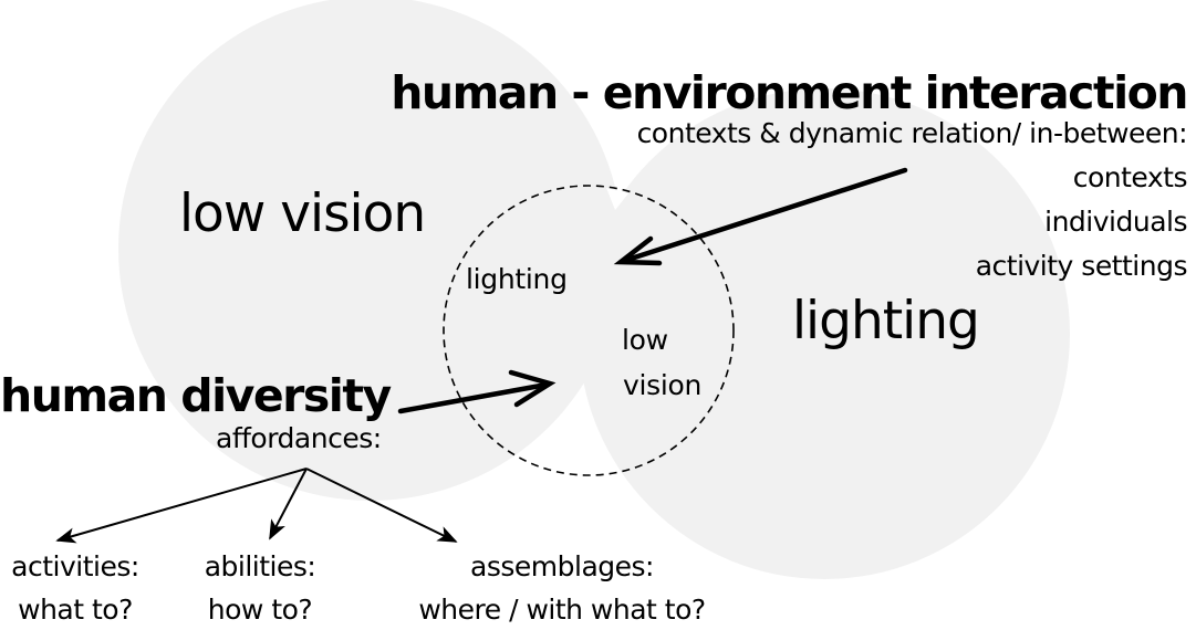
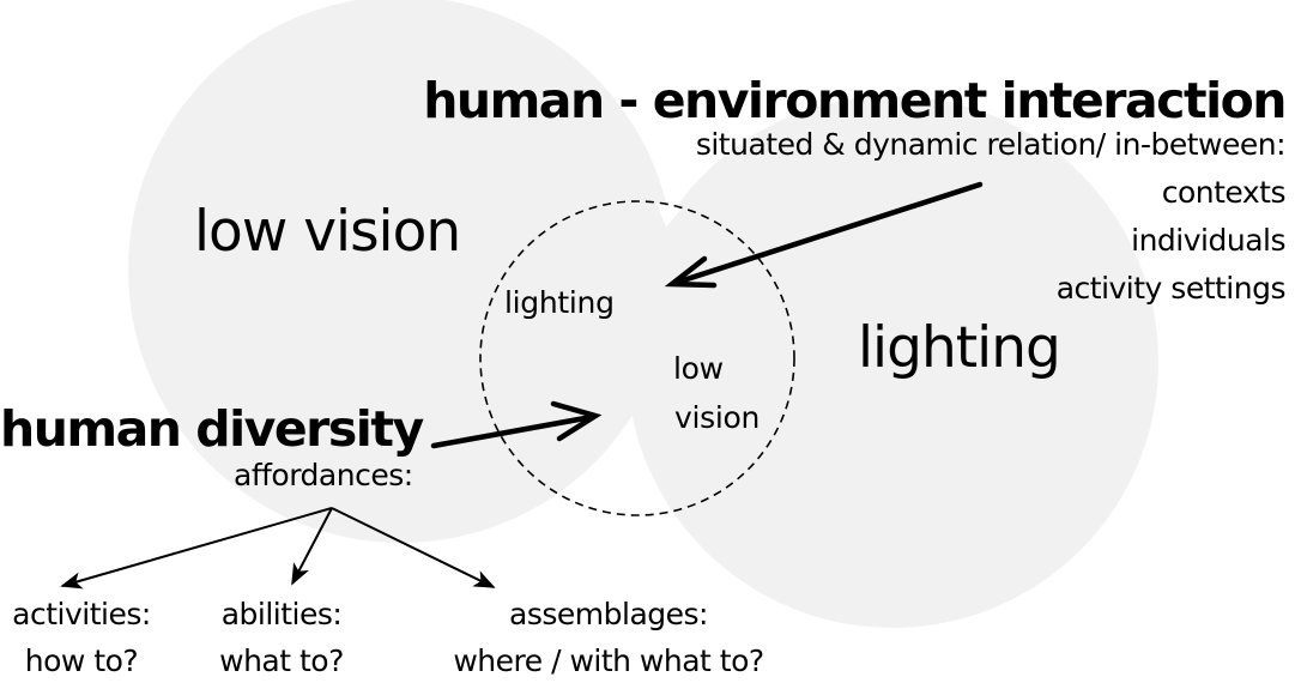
  low vision
  lighting
  lighting
  low
  vision
  human - environment interaction
- contexts & dynamic relation/ in-between:
+ situated & dynamic relation/ in-between:
  contexts
  individuals
  activity settings
  human diversity
  affordances:
  activities:
- what to?
+ how to?
  abilities:
- how to?
+ what to?
  assemblages:
  where / with what to?
